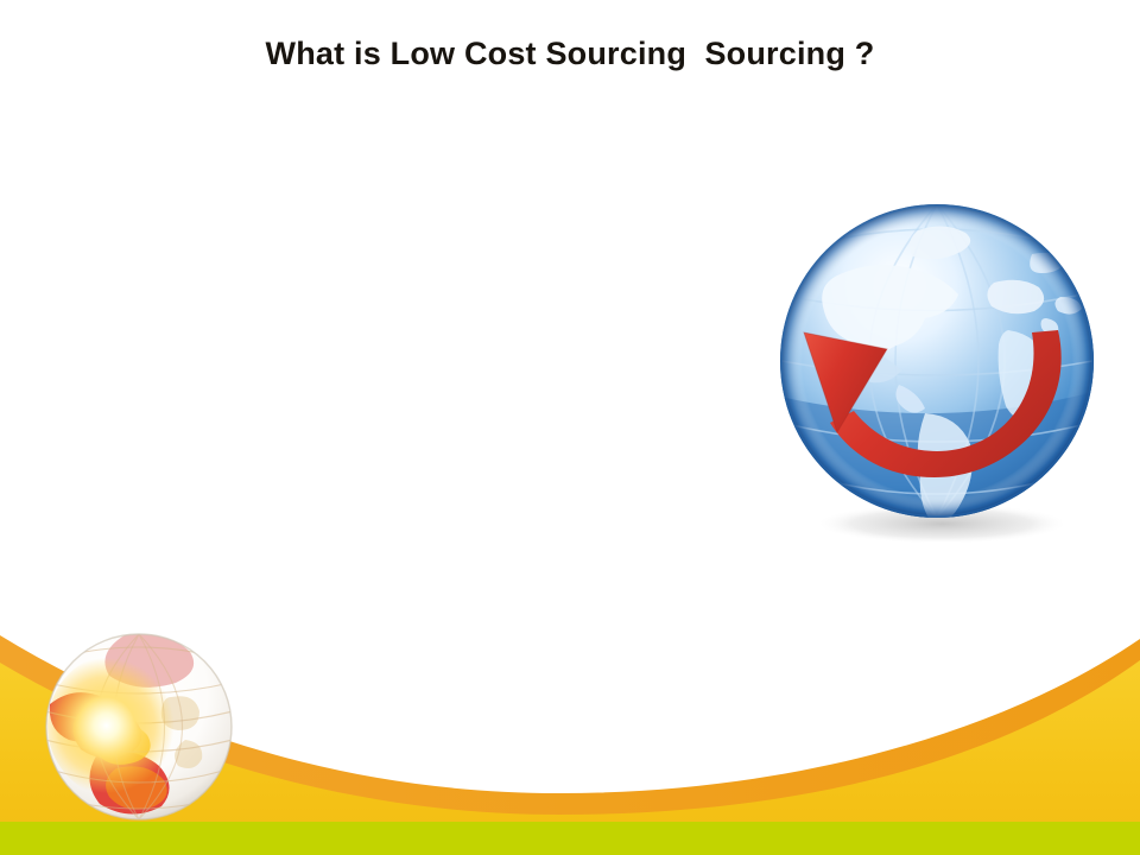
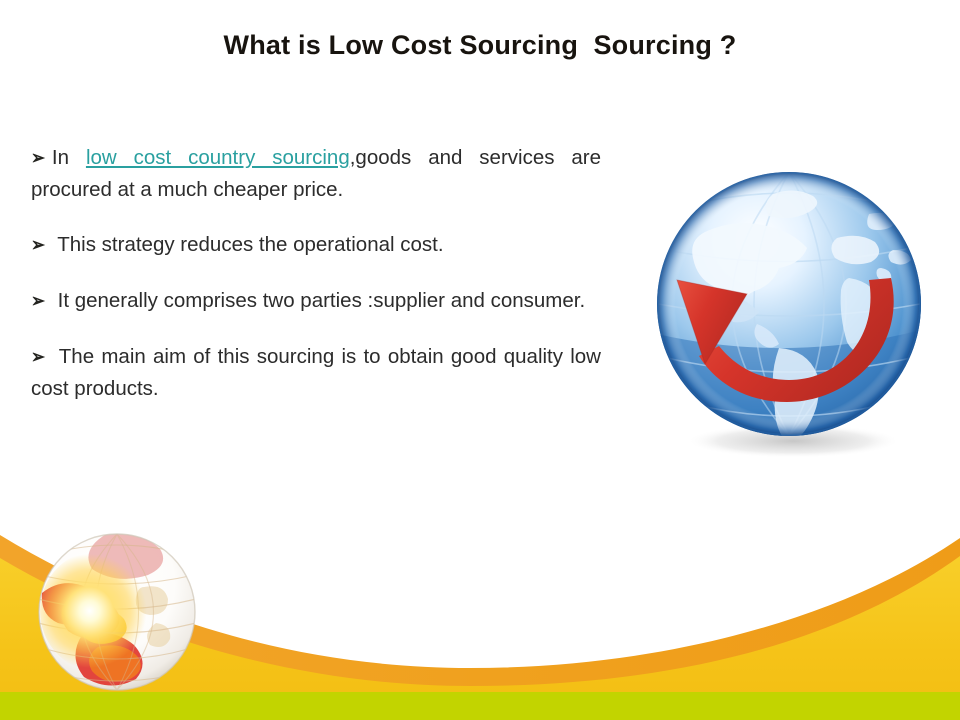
  What is Low Cost Sourcing Sourcing ?
+ ➢ In low cost country sourcing,goods and services are procured at a much cheaper price.
+ ➢ This strategy reduces the operational cost.
+ ➢ It generally comprises two parties :supplier and consumer.
+ ➢ The main aim of this sourcing is to obtain good quality low cost products.
